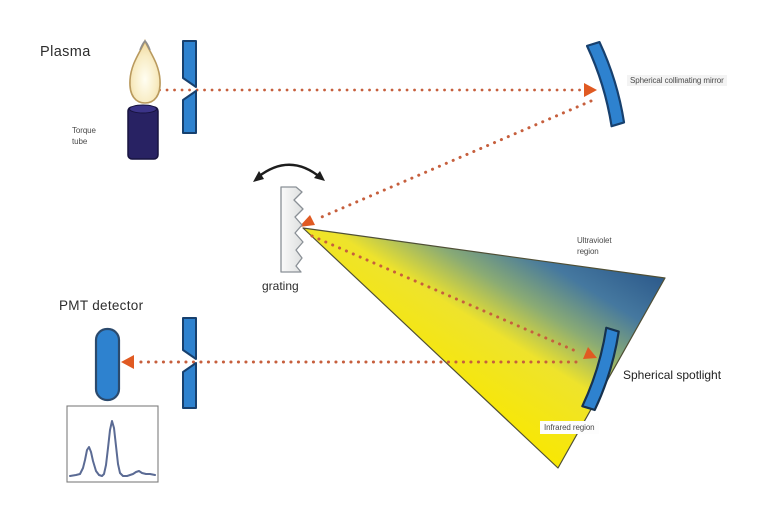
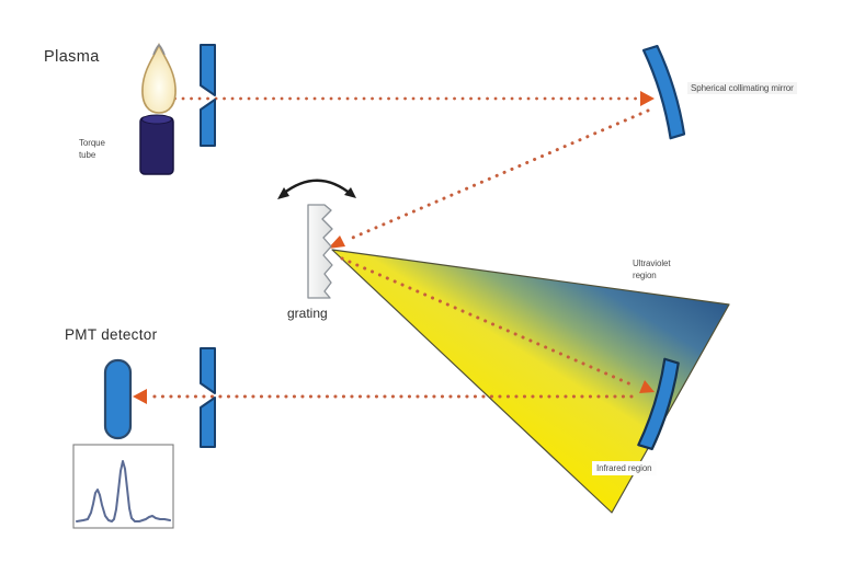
  Plasma
  Torque tube
  Spherical collimating mirror
  grating
  Ultraviolet region
  Infrared region
- Spherical spotlight
  PMT detector
